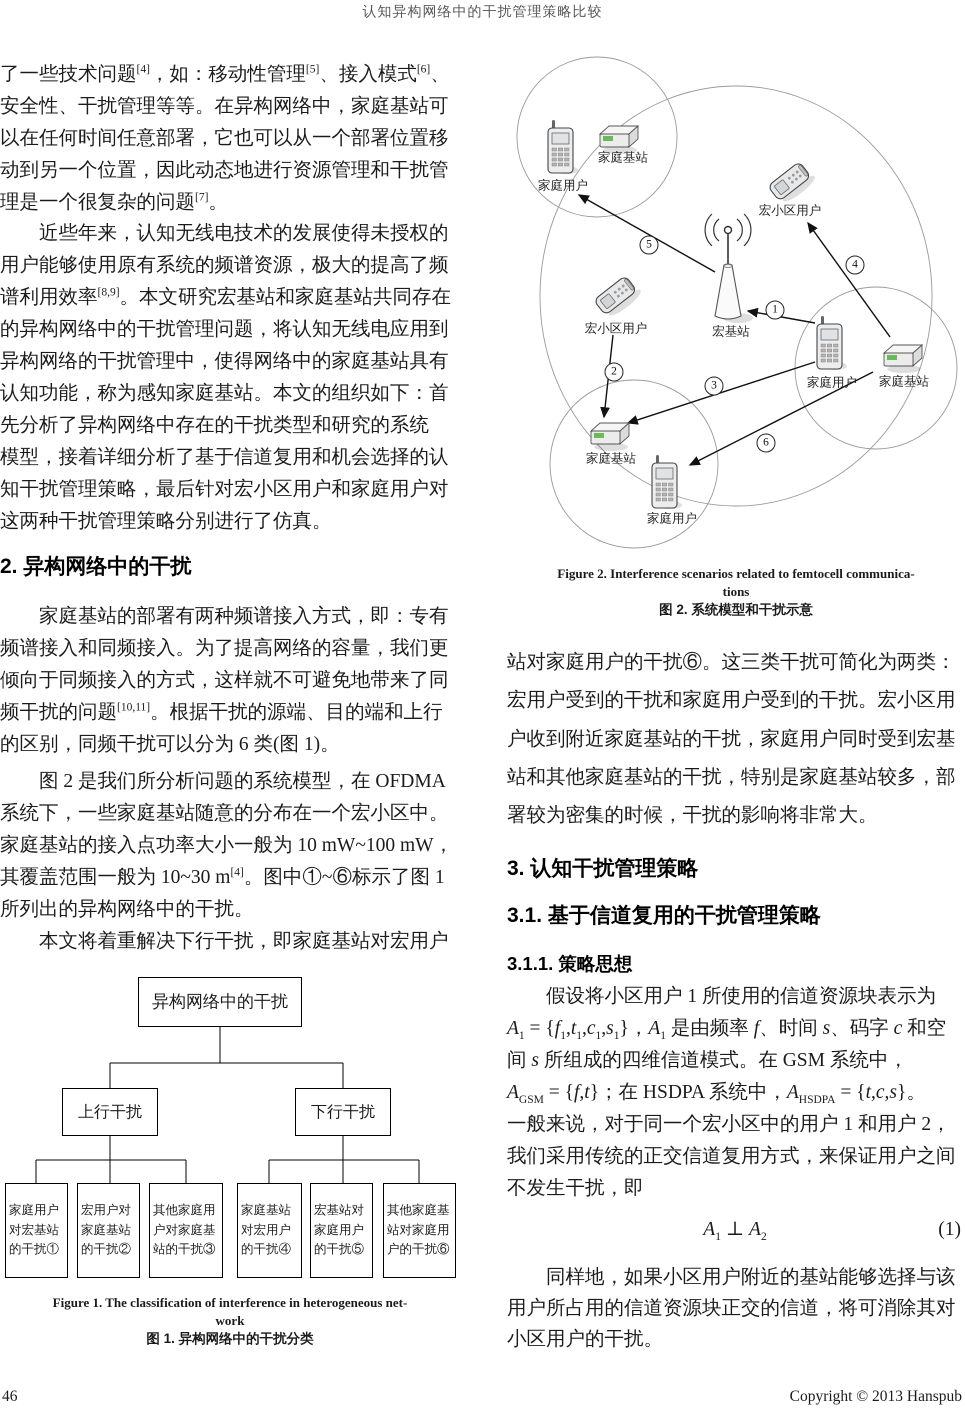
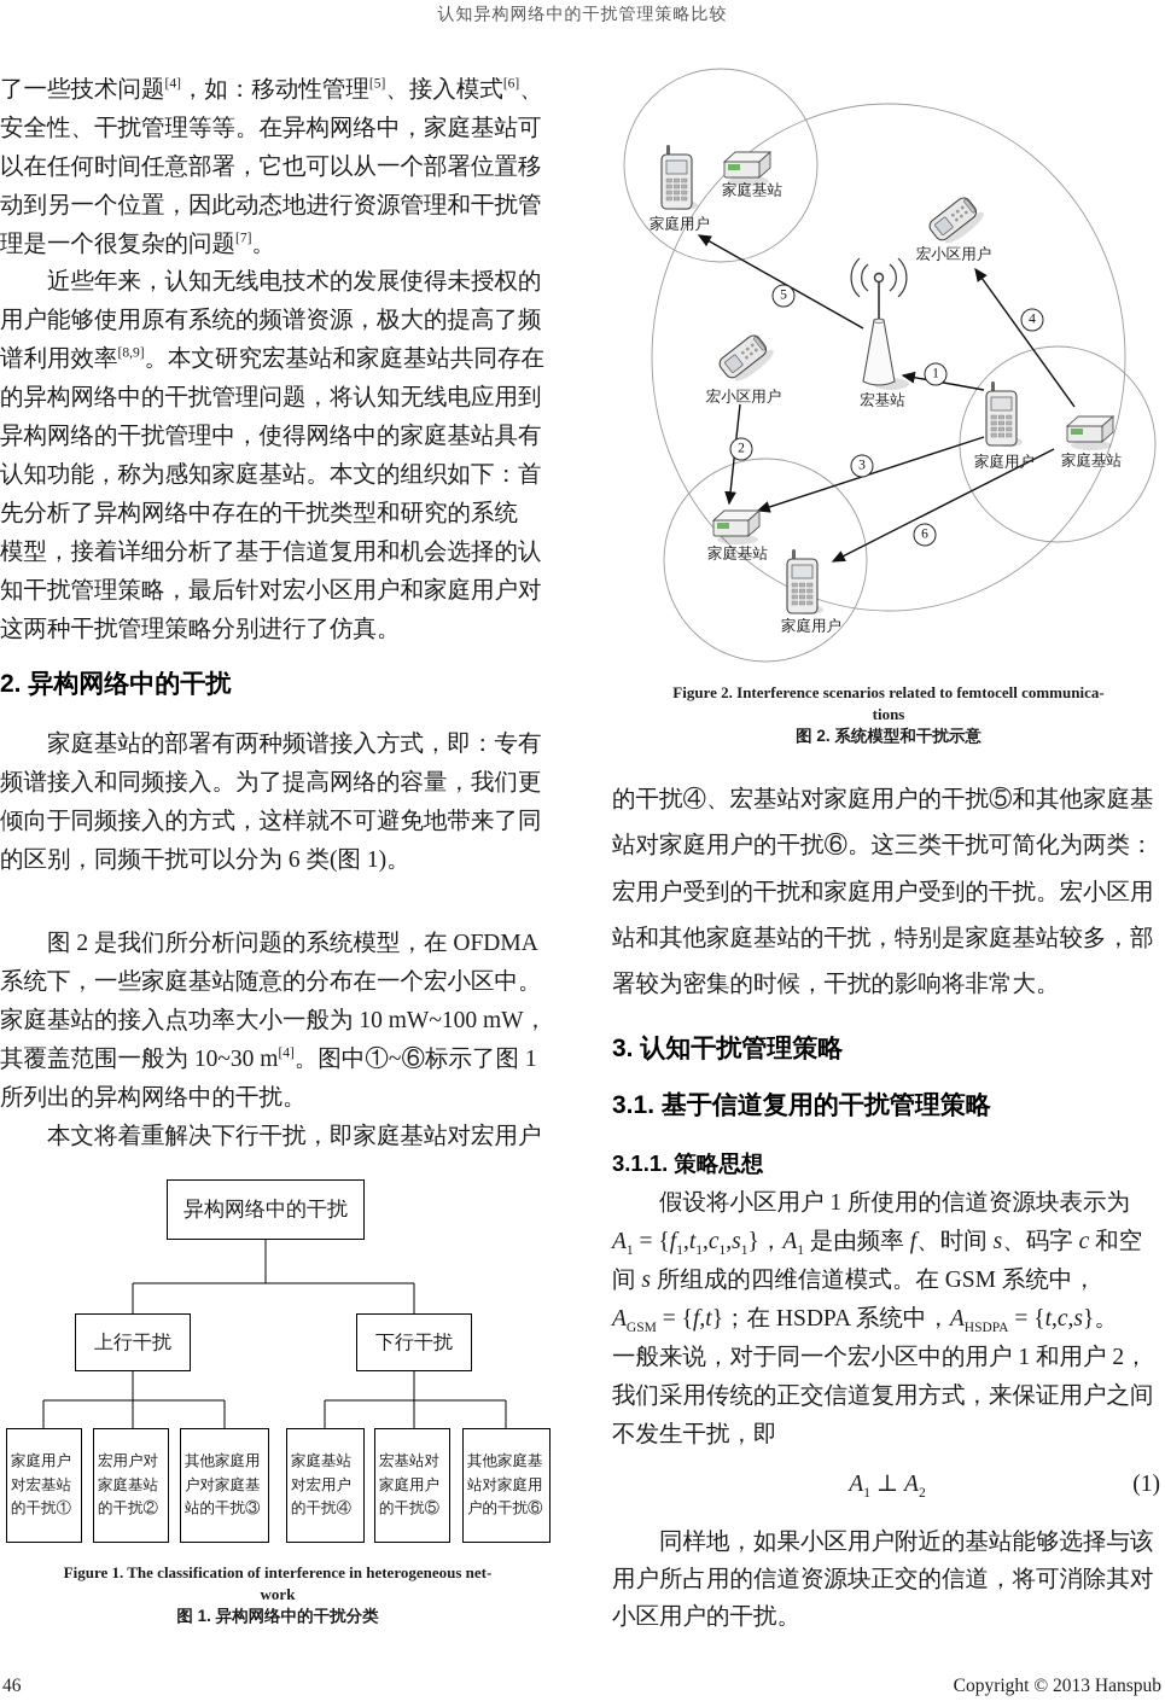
  认知异构网络中的干扰管理策略比较
  了一些技术问题[4]，如：移动性管理[5]、接入模式[6]、
  安全性、干扰管理等等。在异构网络中，家庭基站可
  以在任何时间任意部署，它也可以从一个部署位置移
  动到另一个位置，因此动态地进行资源管理和干扰管
  理是一个很复杂的问题[7]。
  近些年来，认知无线电技术的发展使得未授权的
  用户能够使用原有系统的频谱资源，极大的提高了频
  谱利用效率[8,9]。本文研究宏基站和家庭基站共同存在
  的异构网络中的干扰管理问题，将认知无线电应用到
  异构网络的干扰管理中，使得网络中的家庭基站具有
  认知功能，称为感知家庭基站。本文的组织如下：首
  先分析了异构网络中存在的干扰类型和研究的系统
  模型，接着详细分析了基于信道复用和机会选择的认
  知干扰管理策略，最后针对宏小区用户和家庭用户对
  这两种干扰管理策略分别进行了仿真。
  2. 异构网络中的干扰
  家庭基站的部署有两种频谱接入方式，即：专有
  频谱接入和同频接入。为了提高网络的容量，我们更
  倾向于同频接入的方式，这样就不可避免地带来了同
- 频干扰的问题[10,11]。根据干扰的源端、目的端和上行
  的区别，同频干扰可以分为 6 类(图 1)。
  图 2 是我们所分析问题的系统模型，在 OFDMA
  系统下，一些家庭基站随意的分布在一个宏小区中。
  家庭基站的接入点功率大小一般为 10 mW~100 mW，
  其覆盖范围一般为 10~30 m[4]。图中①~⑥标示了图 1
  所列出的异构网络中的干扰。
  本文将着重解决下行干扰，即家庭基站对宏用户
  异构网络中的干扰
  上行干扰
  下行干扰
  家庭用户
  对宏基站
  的干扰①
  宏用户对
  家庭基站
  的干扰②
  其他家庭用
  户对家庭基
  站的干扰③
  家庭基站
  对宏用户
  的干扰④
  宏基站对
  家庭用户
  的干扰⑤
  其他家庭基
  站对家庭用
  户的干扰⑥
  Figure 1. The classification of interference in heterogeneous net-
  work
  图 1. 异构网络中的干扰分类
  家庭基站
  家庭用户
  宏小区用户
  宏小区用户
  宏基站
  家庭用户
  家庭基站
  家庭基站
  家庭用户
  1
  2
  3
  4
  5
  6
  Figure 2. Interference scenarios related to femtocell communica-
  tions
  图 2. 系统模型和干扰示意
+ 的干扰④、宏基站对家庭用户的干扰⑤和其他家庭基
  站对家庭用户的干扰⑥。这三类干扰可简化为两类：
  宏用户受到的干扰和家庭用户受到的干扰。宏小区用
- 户收到附近家庭基站的干扰，家庭用户同时受到宏基
  站和其他家庭基站的干扰，特别是家庭基站较多，部
  署较为密集的时候，干扰的影响将非常大。
  3. 认知干扰管理策略
  3.1. 基于信道复用的干扰管理策略
  3.1.1. 策略思想
  假设将小区用户 1 所使用的信道资源块表示为
  A1 = {f1,t1,c1,s1}，A1 是由频率 f、时间 s、码字 c 和空
  间 s 所组成的四维信道模式。在 GSM 系统中，
  AGSM = {f,t}；在 HSDPA 系统中，AHSDPA = {t,c,s}。
  一般来说，对于同一个宏小区中的用户 1 和用户 2，
  我们采用传统的正交信道复用方式，来保证用户之间
  不发生干扰，即
  A1 ⊥ A2
  (1)
  同样地，如果小区用户附近的基站能够选择与该
  用户所占用的信道资源块正交的信道，将可消除其对
  小区用户的干扰。
  46
  Copyright © 2013 Hanspub
